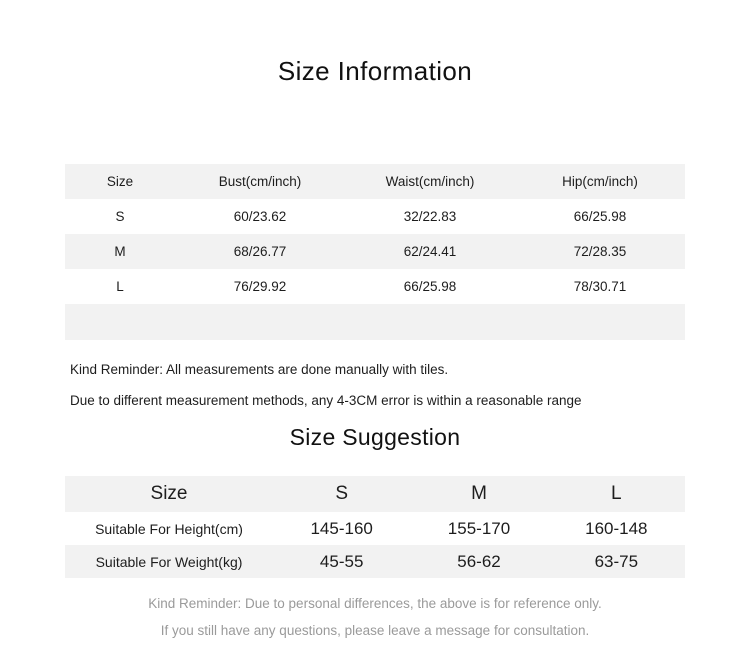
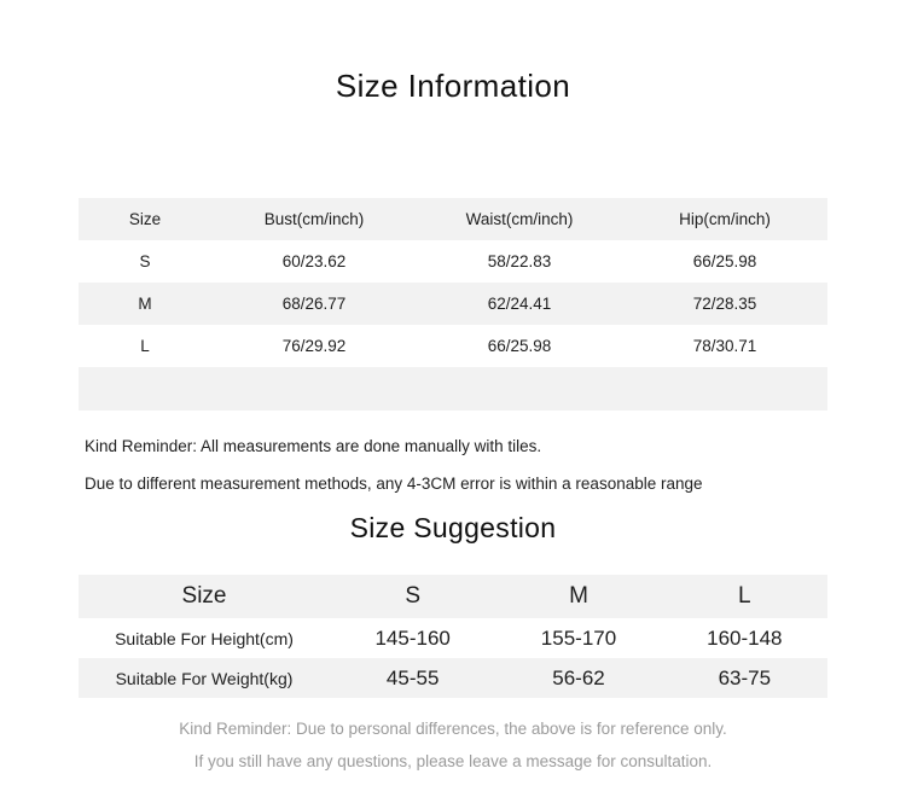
  Size Information
  Size	Bust(cm/inch)	Waist(cm/inch)	Hip(cm/inch)
- S	60/23.62	32/22.83	66/25.98
+ S	60/23.62	58/22.83	66/25.98
  M	68/26.77	62/24.41	72/28.35
  L	76/29.92	66/25.98	78/30.71
  Kind Reminder: All measurements are done manually with tiles.
  Due to different measurement methods, any 4-3CM error is within a reasonable range
  Size Suggestion
  Size	S	M	L
  Suitable For Height(cm)	145-160	155-170	160-148
  Suitable For Weight(kg)	45-55	56-62	63-75
  Kind Reminder: Due to personal differences, the above is for reference only.
  If you still have any questions, please leave a message for consultation.
